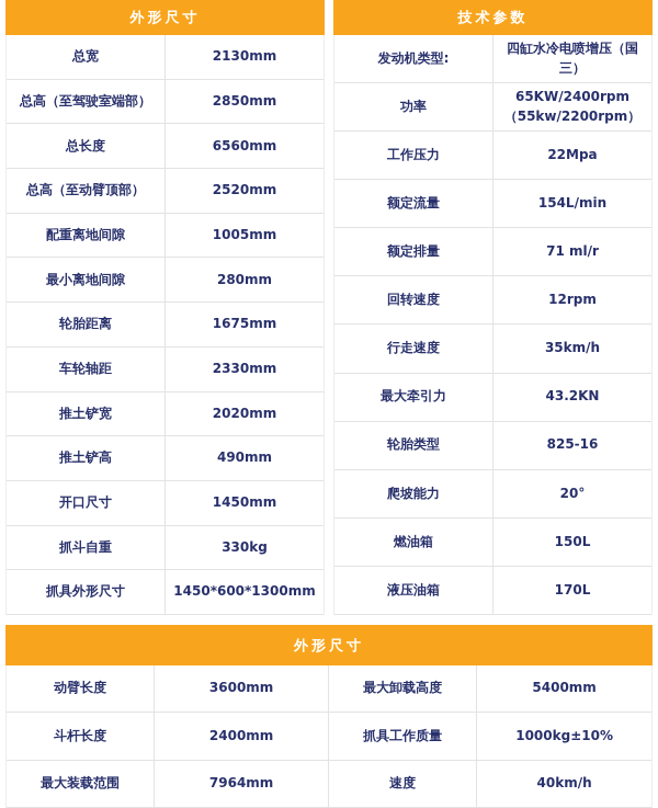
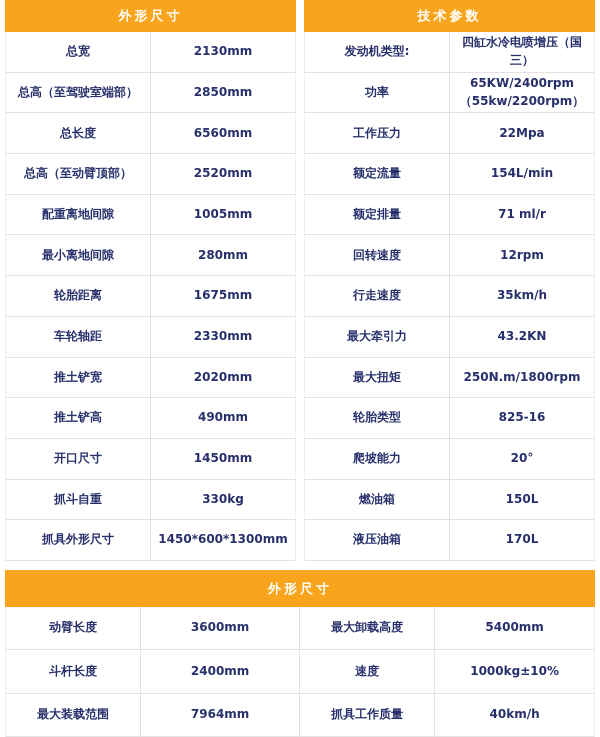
  外形尺寸
  总宽
  2130mm
  总高（至驾驶室端部）
  2850mm
  总长度
  6560mm
  总高（至动臂顶部）
  2520mm
  配重离地间隙
  1005mm
  最小离地间隙
  280mm
  轮胎距离
  1675mm
  车轮轴距
  2330mm
  推土铲宽
  2020mm
  推土铲高
  490mm
  开口尺寸
  1450mm
  抓斗自重
  330kg
  抓具外形尺寸
  1450*600*1300mm
  技术参数
  发动机类型:
  四缸水冷电喷增压（国三）
  功率
  65KW/2400rpm （55kw/2200rpm）
  工作压力
  22Mpa
  额定流量
  154L/min
  额定排量
  71 ml/r
  回转速度
  12rpm
  行走速度
  35km/h
  最大牵引力
  43.2KN
+ 最大扭矩
+ 250N.m/1800rpm
  轮胎类型
  825-16
  爬坡能力
  20°
  燃油箱
  150L
  液压油箱
  170L
  外形尺寸
  动臂长度
  3600mm
  最大卸载高度
  5400mm
  斗杆长度
  2400mm
- 抓具工作质量
+ 速度
  1000kg±10%
  最大装载范围
  7964mm
- 速度
+ 抓具工作质量
  40km/h
